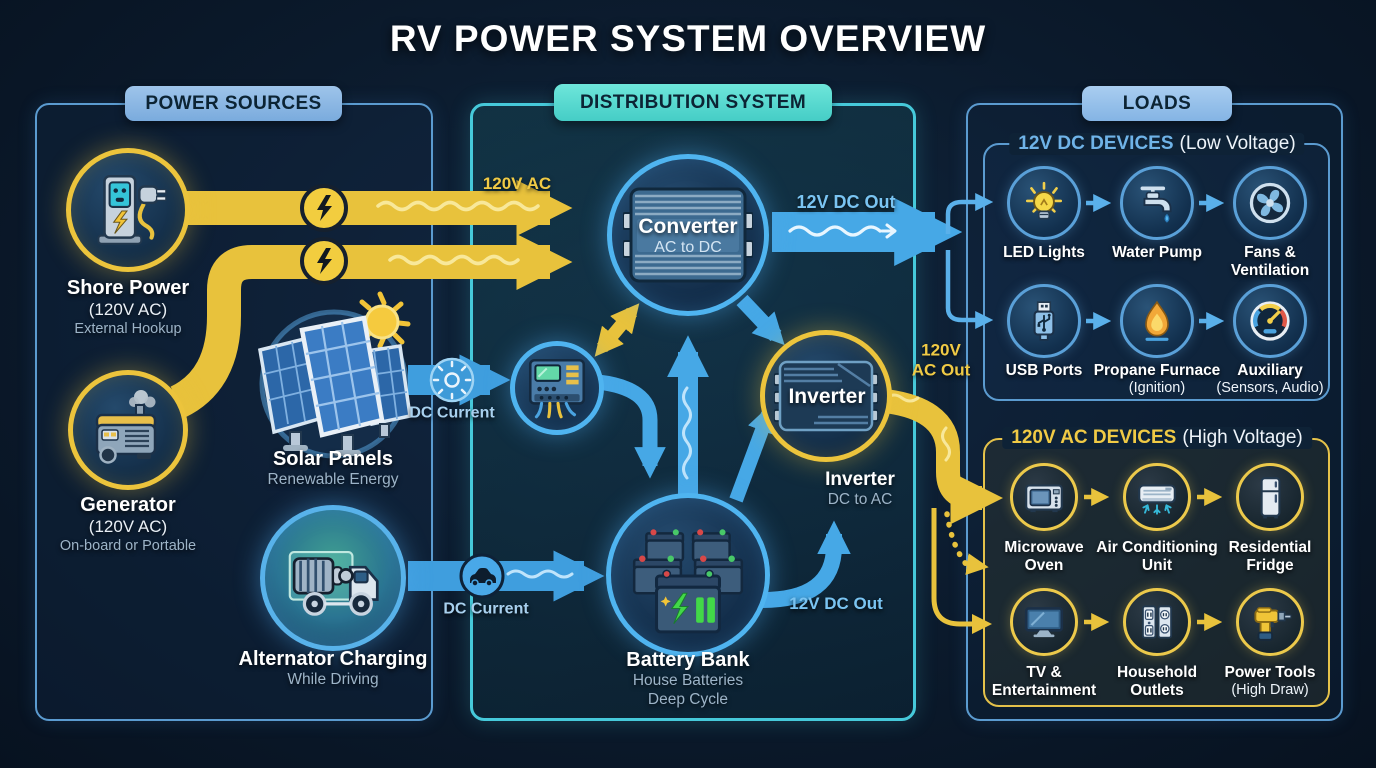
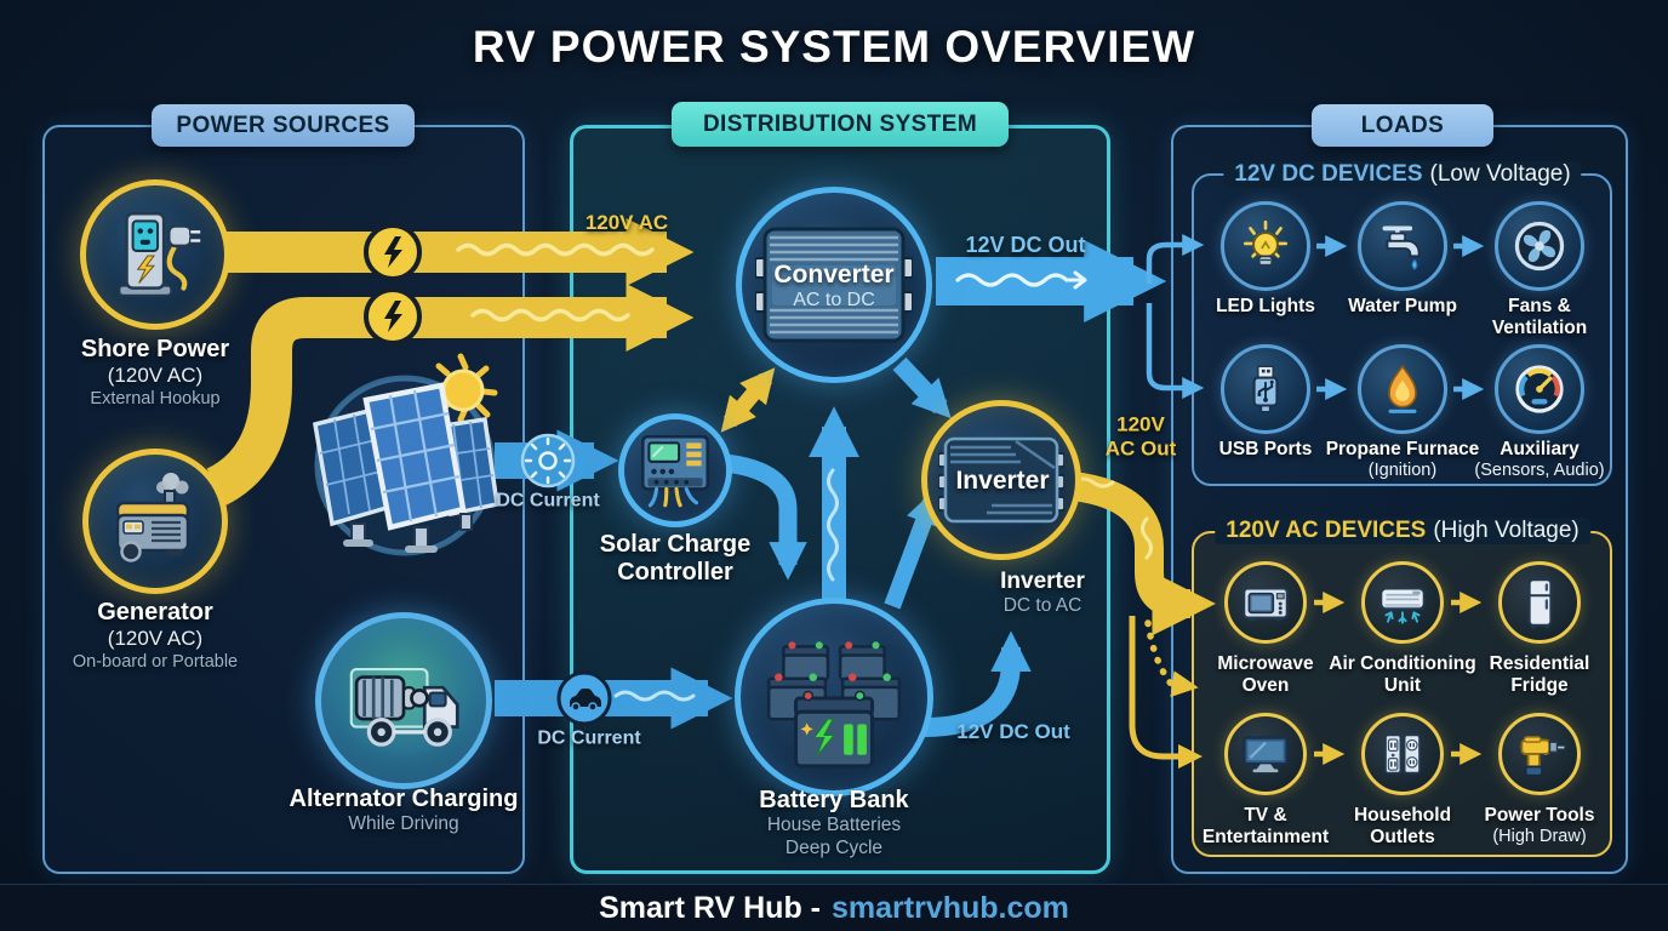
  POWER SOURCES
  DISTRIBUTION SYSTEM
  LOADS
  12V DC DEVICES (Low Voltage)
  120V AC DEVICES (High Voltage)
  RV POWER SYSTEM OVERVIEW
  Shore Power
  (120V AC)
  External Hookup
  Generator
  (120V AC)
  On-board or Portable
- Solar Panels
- Renewable Energy
  Alternator Charging
  While Driving
  Converter
  AC to DC
+ Solar Charge Controller
  Inverter
  Inverter
  DC to AC
  Battery Bank
  House Batteries
  Deep Cycle
  120V AC
  12V DC Out
  DC Current
  DC Current
  12V DC Out
  120V
  AC Out
  LED Lights
  Water Pump
  Fans & Ventilation
  USB Ports
  Propane Furnace
  (Ignition)
  Auxiliary
  (Sensors, Audio)
  Microwave Oven
  Air Conditioning Unit
  Residential Fridge
  TV & Entertainment
  Household Outlets
  Power Tools
  (High Draw)
+ Smart RV Hub -
+ smartrvhub.com
